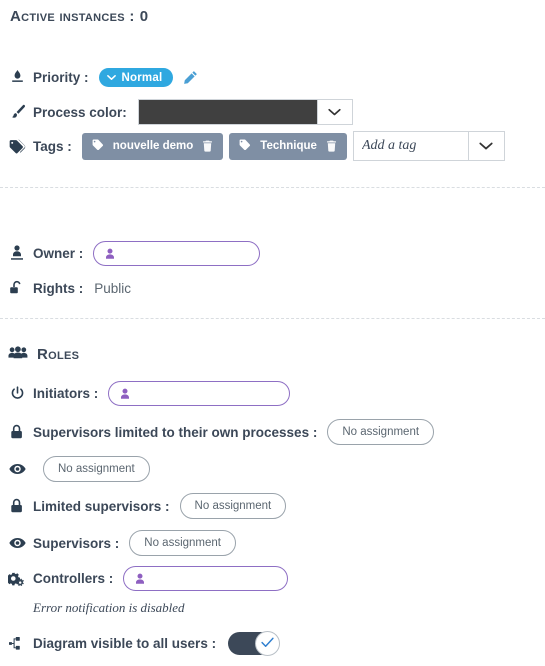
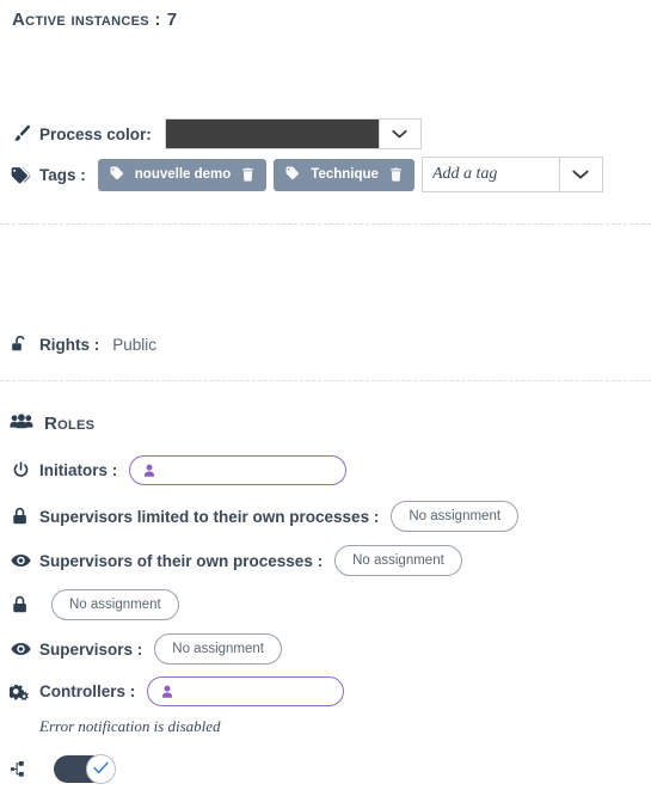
  Active instances :
- 0
+ 7
- Priority :
- Normal
  Process color:
  Tags :
  nouvelle demo
  Technique
  Add a tag
- Owner :
  Rights :
  Public
  Roles
  Initiators :
  Supervisors limited to their own processes :
  No assignment
+ Supervisors of their own processes :
  No assignment
- Limited supervisors :
  No assignment
  Supervisors :
  No assignment
  Controllers :
  Error notification is disabled
- Diagram visible to all users :
